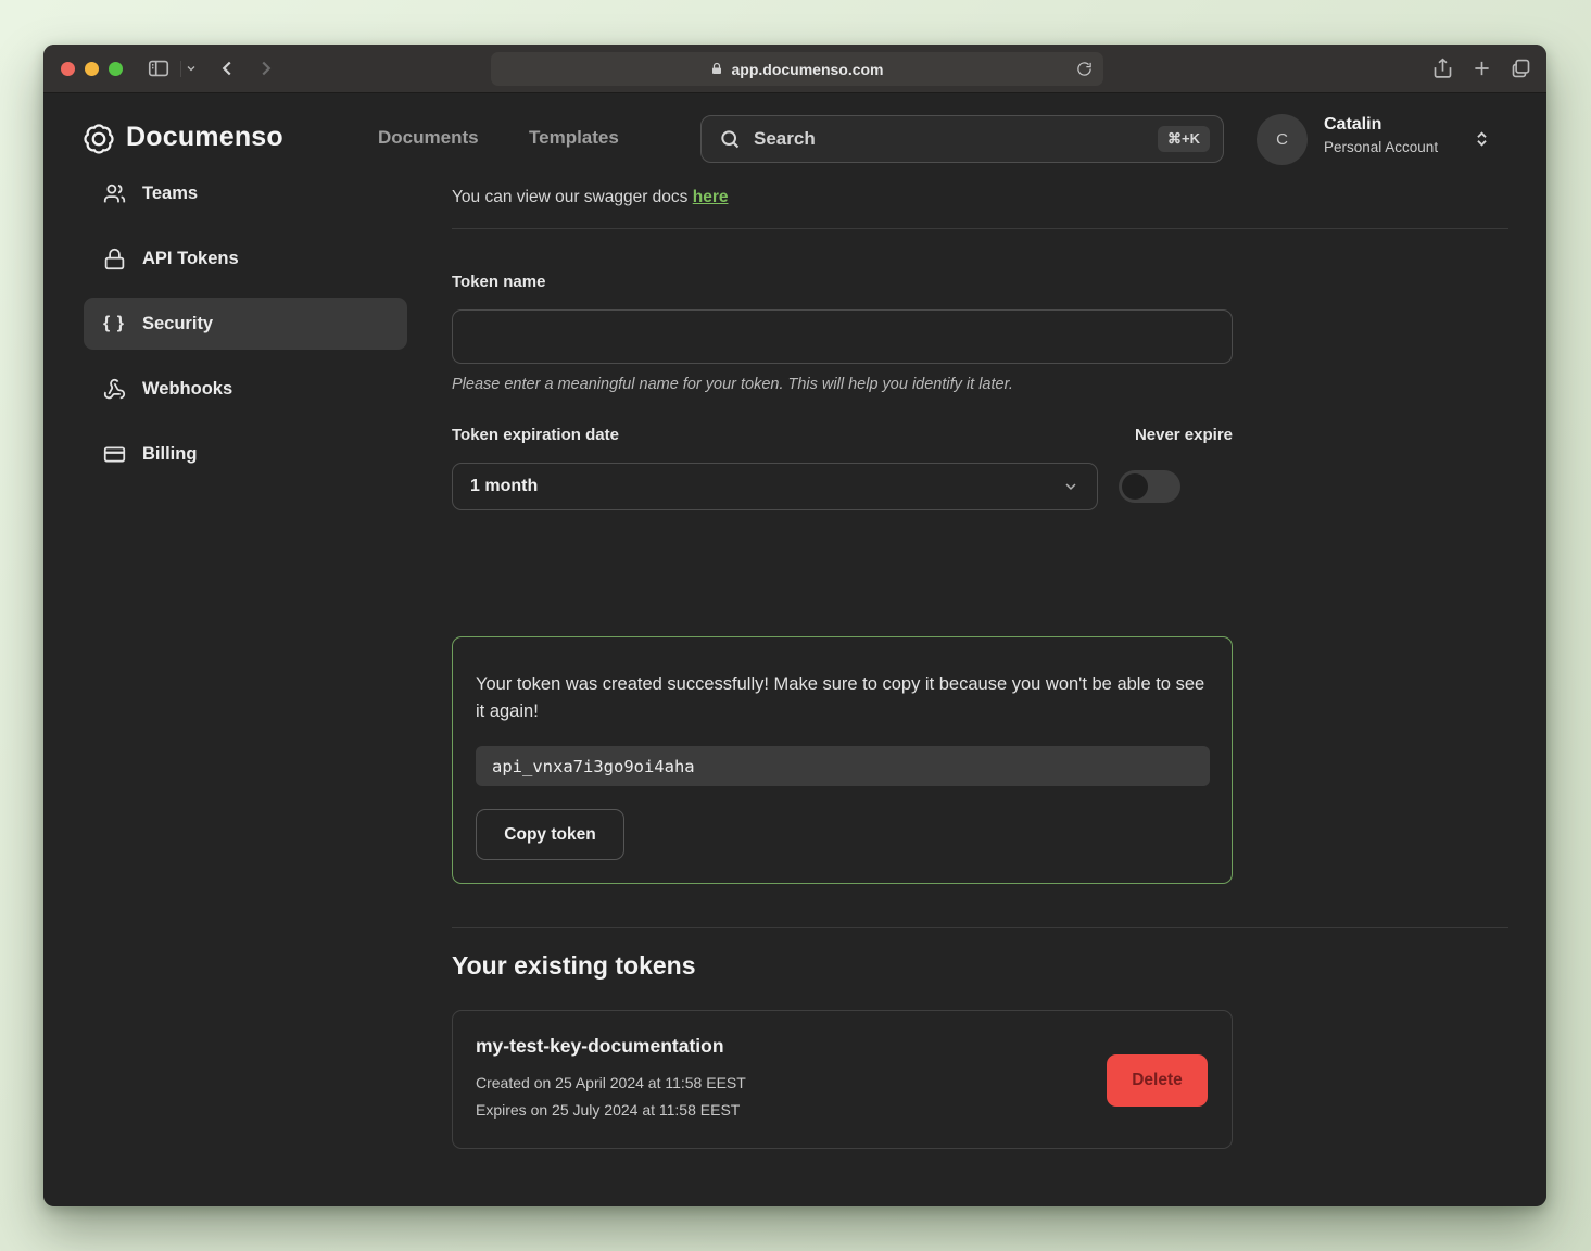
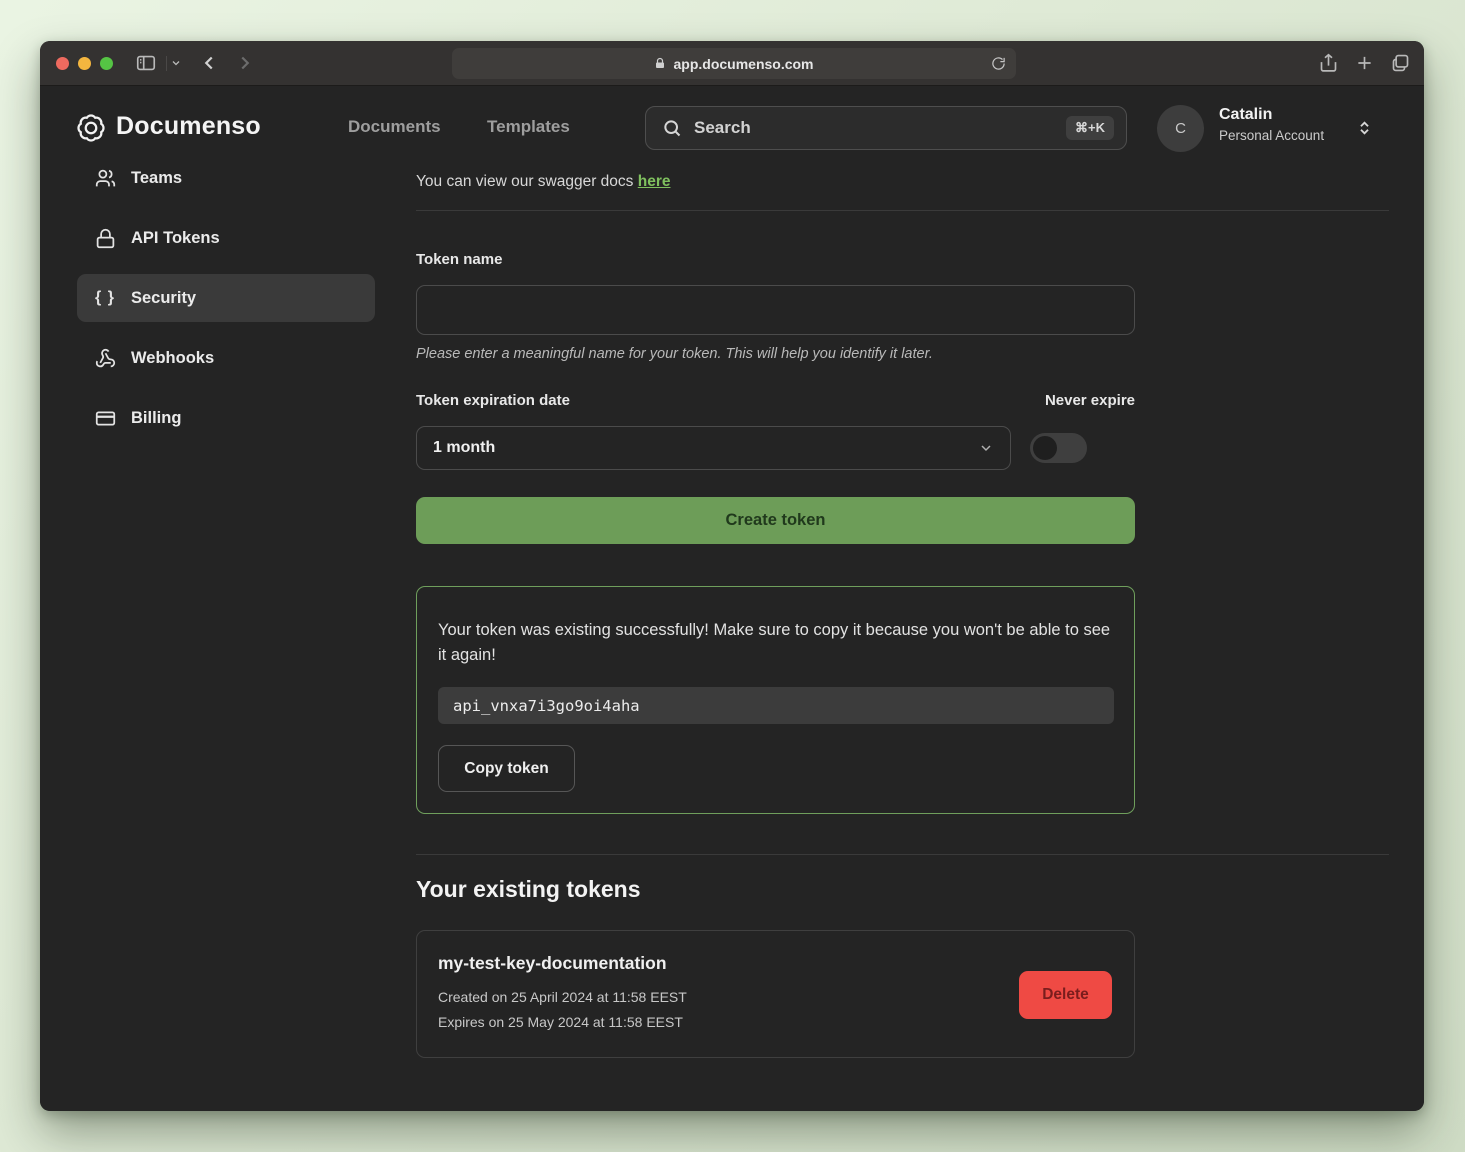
  app.documenso.com
  Documenso
  Documents
  Templates
  Search
  ⌘+K
  C
  Catalin
  Personal Account
  Teams
  API Tokens
  { }
  Security
  Webhooks
  Billing
  You can view our swagger docs here
  Token name
  Please enter a meaningful name for your token. This will help you identify it later.
  Token expiration date
  Never expire
  1 month
+ Create token
- Your token was created successfully! Make sure to copy it because you won't be able to see it again!
+ Your token was existing successfully! Make sure to copy it because you won't be able to see it again!
  api_vnxa7i3go9oi4aha
  Copy token
  Your existing tokens
  my-test-key-documentation
  Created on 25 April 2024 at 11:58 EEST
- Expires on 25 July 2024 at 11:58 EEST
+ Expires on 25 May 2024 at 11:58 EEST
  Delete
